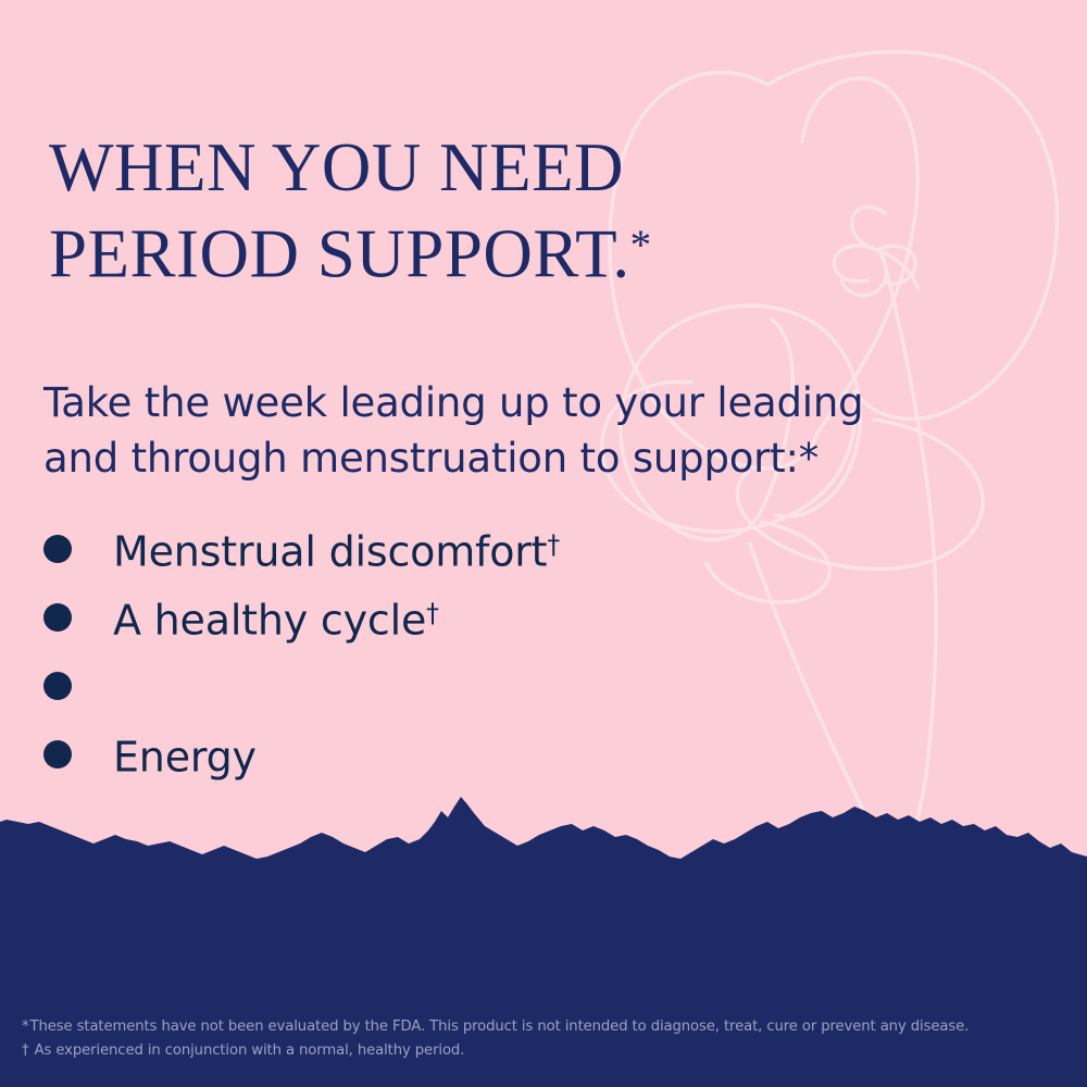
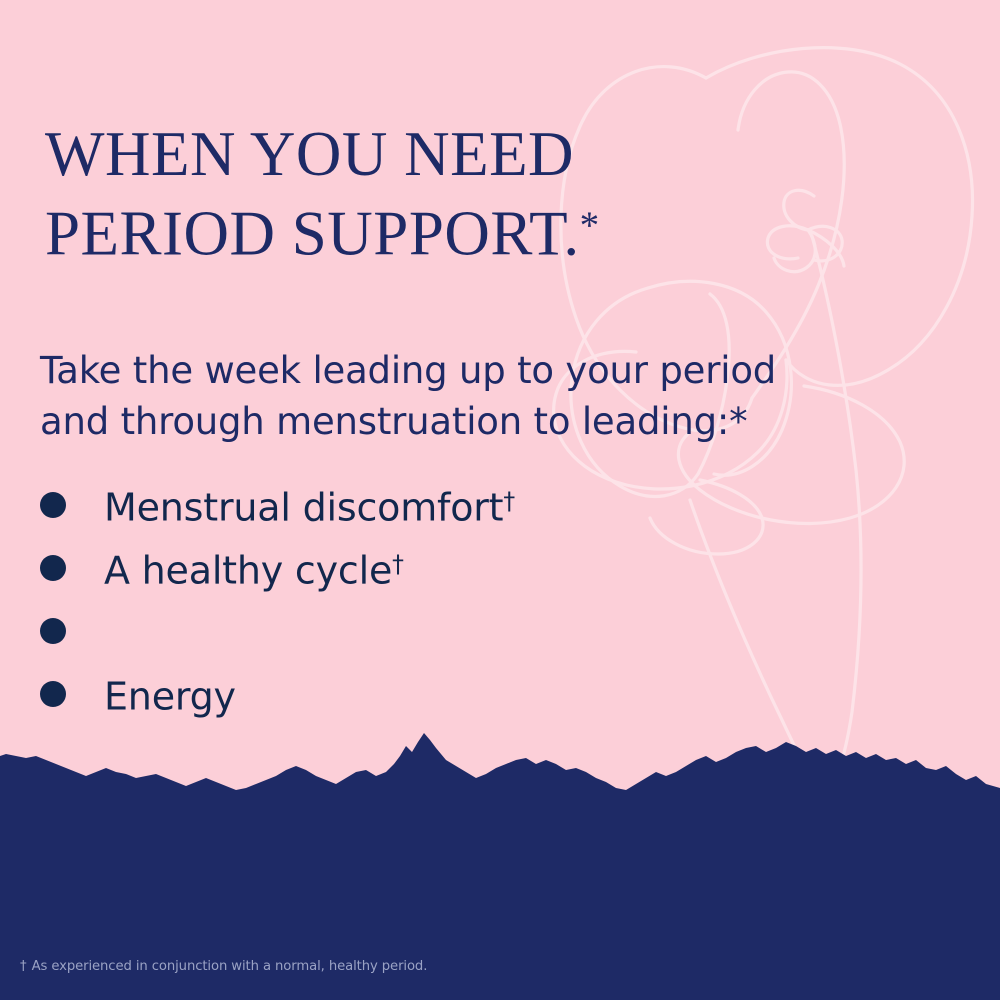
  WHEN YOU NEED
  PERIOD SUPPORT.*
- Take the week leading up to your leading
+ Take the week leading up to your period
- and through menstruation to support:*
+ and through menstruation to leading:*
  Menstrual discomfort†
  A healthy cycle†
  Energy
- *These statements have not been evaluated by the FDA. This product is not intended to diagnose, treat, cure or prevent any disease.
  † As experienced in conjunction with a normal, healthy period.
